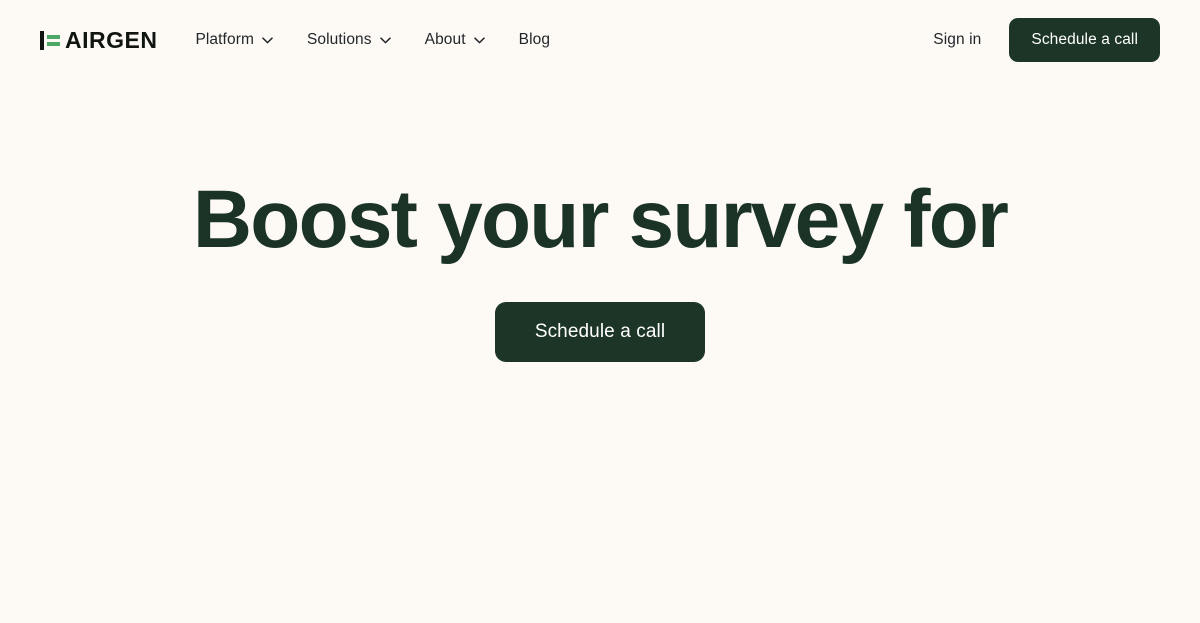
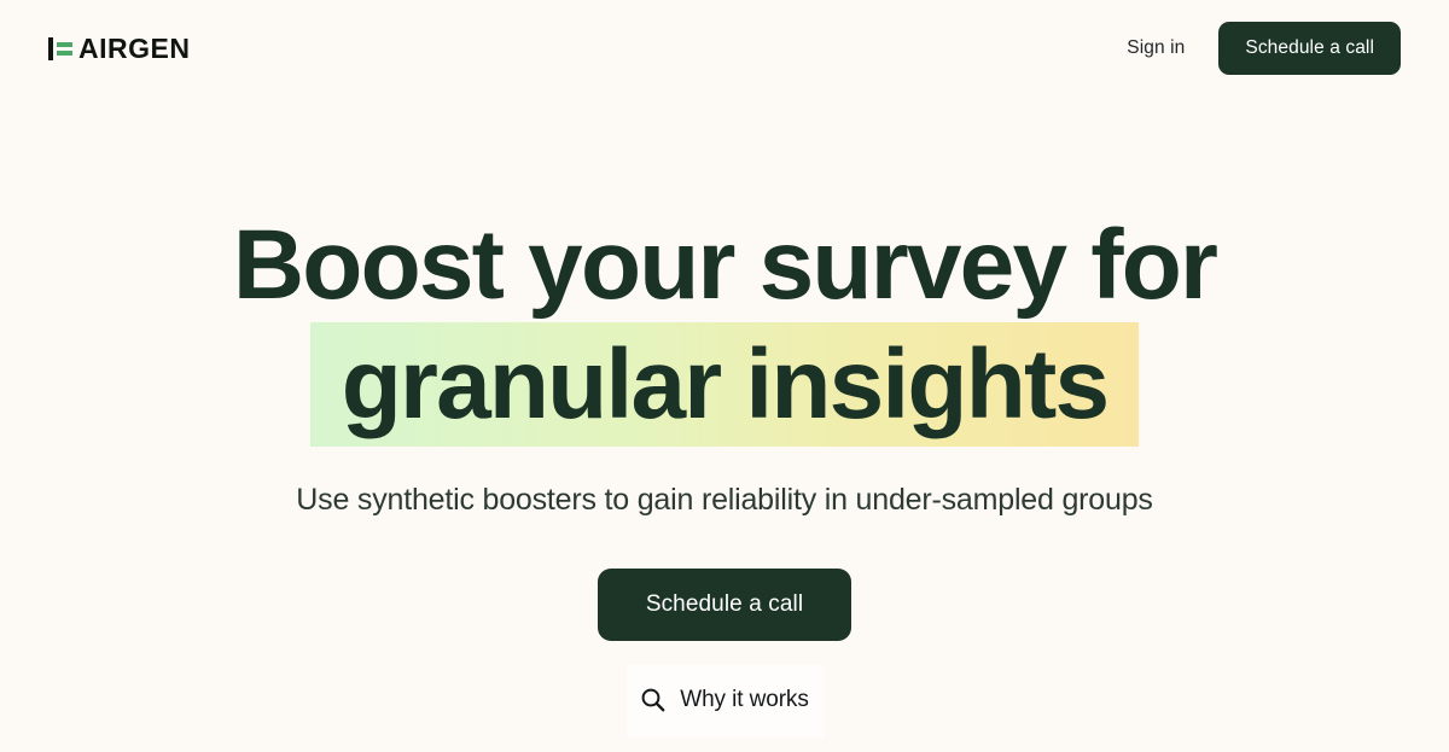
  AIRGEN
- Platform
- Solutions
- About
- Blog
  Sign in
  Schedule a call
  Boost your survey for
+ granular insights
+ Use synthetic boosters to gain reliability in under-sampled groups
  Schedule a call
+ Why it works
